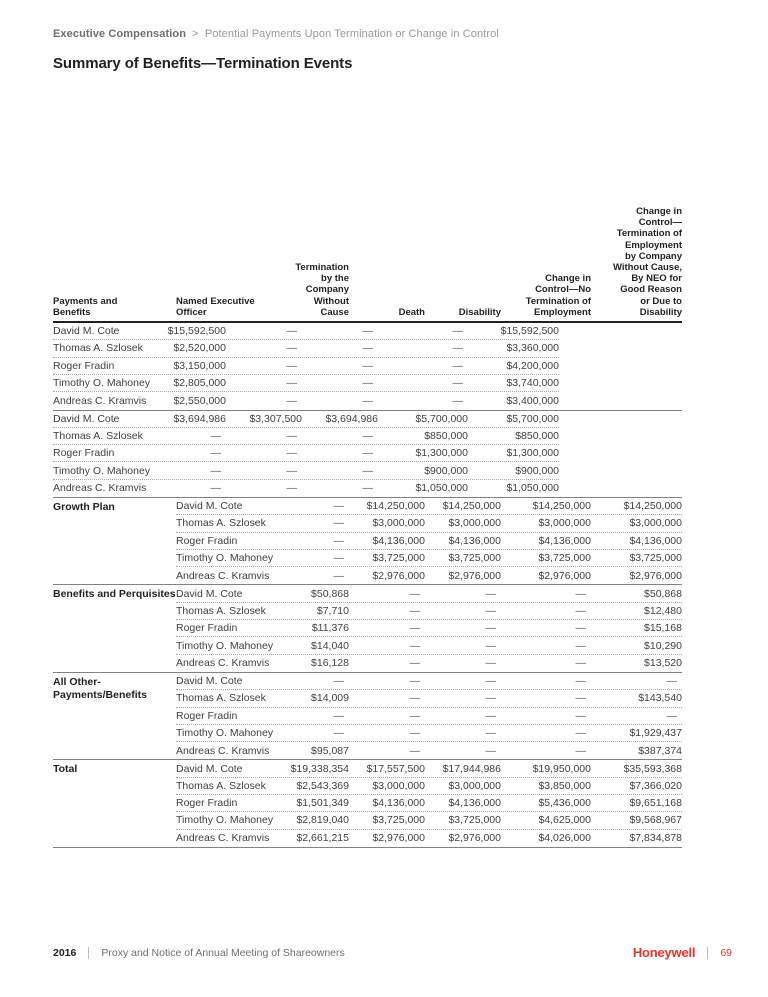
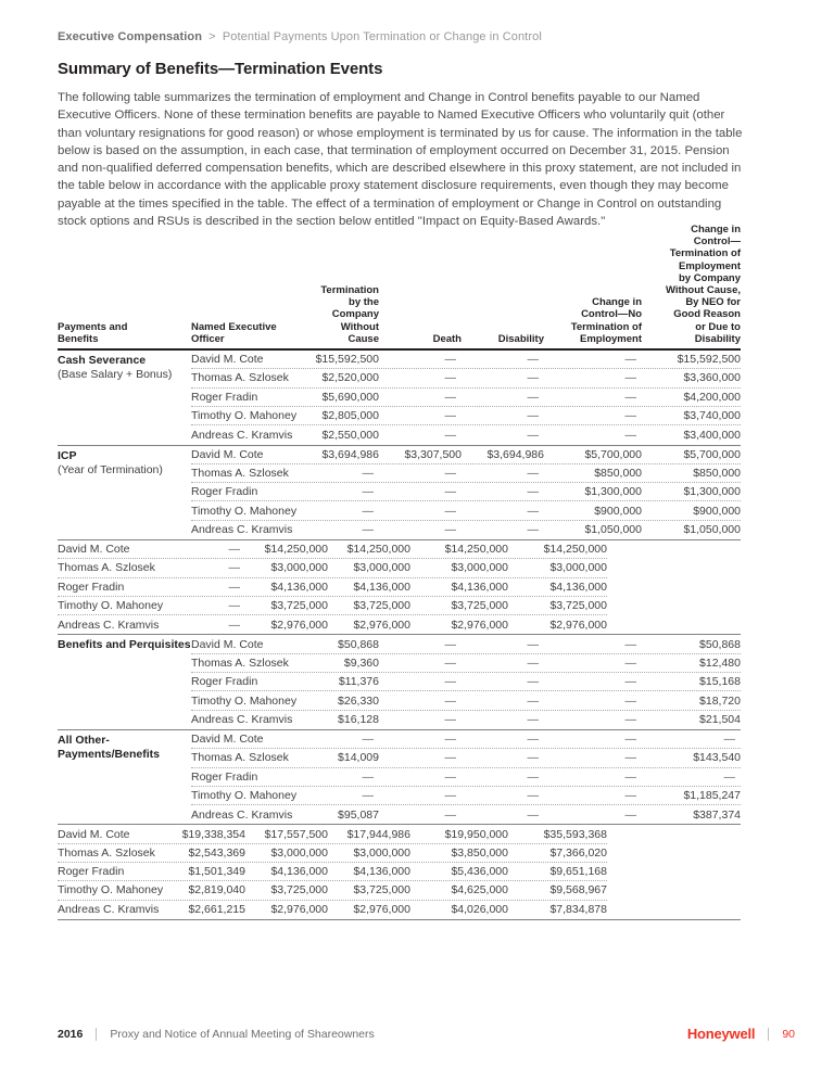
  Executive Compensation > Potential Payments Upon Termination or Change in Control
  Summary of Benefits—Termination Events
+ The following table summarizes the termination of employment and Change in Control benefits payable to our Named Executive Officers. None of these termination benefits are payable to Named Executive Officers who voluntarily quit (other than voluntary resignations for good reason) or whose employment is terminated by us for cause. The information in the table below is based on the assumption, in each case, that termination of employment occurred on December 31, 2015. Pension and non-qualified deferred compensation benefits, which are described elsewhere in this proxy statement, are not included in the table below in accordance with the applicable proxy statement disclosure requirements, even though they may become payable at the times specified in the table. The effect of a termination of employment or Change in Control on outstanding stock options and RSUs is described in the section below entitled "Impact on Equity-Based Awards."
  Payments and
  Benefits
  Named Executive
  Officer
  Termination
  by the
  Company
  Without
  Cause
  Death
  Disability
  Change in
  Control—No
  Termination of
  Employment
  Change in
  Control—
  Termination of
  Employment
  by Company
  Without Cause,
  By NEO for
  Good Reason
  or Due to
  Disability
+ Cash Severance
+ (Base Salary + Bonus)
  David M. Cote
  $15,592,500
  —
  —
  —
  $15,592,500
  Thomas A. Szlosek
  $2,520,000
  —
  —
  —
  $3,360,000
  Roger Fradin
- $3,150,000
+ $5,690,000
  —
  —
  —
  $4,200,000
  Timothy O. Mahoney
  $2,805,000
  —
  —
  —
  $3,740,000
  Andreas C. Kramvis
  $2,550,000
  —
  —
  —
  $3,400,000
+ ICP
+ (Year of Termination)
  David M. Cote
  $3,694,986
  $3,307,500
  $3,694,986
  $5,700,000
  $5,700,000
  Thomas A. Szlosek
  —
  —
  —
  $850,000
  $850,000
  Roger Fradin
  —
  —
  —
  $1,300,000
  $1,300,000
  Timothy O. Mahoney
  —
  —
  —
  $900,000
  $900,000
  Andreas C. Kramvis
  —
  —
  —
  $1,050,000
  $1,050,000
- Growth Plan
  David M. Cote
  —
  $14,250,000
  $14,250,000
  $14,250,000
  $14,250,000
  Thomas A. Szlosek
  —
  $3,000,000
  $3,000,000
  $3,000,000
  $3,000,000
  Roger Fradin
  —
  $4,136,000
  $4,136,000
  $4,136,000
  $4,136,000
  Timothy O. Mahoney
  —
  $3,725,000
  $3,725,000
  $3,725,000
  $3,725,000
  Andreas C. Kramvis
  —
  $2,976,000
  $2,976,000
  $2,976,000
  $2,976,000
  Benefits and Perquisites
  David M. Cote
  $50,868
  —
  —
  —
  $50,868
  Thomas A. Szlosek
- $7,710
+ $9,360
  —
  —
  —
  $12,480
  Roger Fradin
  $11,376
  —
  —
  —
  $15,168
  Timothy O. Mahoney
- $14,040
+ $26,330
  —
  —
  —
- $10,290
+ $18,720
  Andreas C. Kramvis
  $16,128
  —
  —
  —
- $13,520
+ $21,504
  All Other-
  Payments/Benefits
  David M. Cote
  —
  —
  —
  —
  —
  Thomas A. Szlosek
  $14,009
  —
  —
  —
  $143,540
  Roger Fradin
  —
  —
  —
  —
  —
  Timothy O. Mahoney
  —
  —
  —
  —
- $1,929,437
+ $1,185,247
  Andreas C. Kramvis
  $95,087
  —
  —
  —
  $387,374
- Total
  David M. Cote
  $19,338,354
  $17,557,500
  $17,944,986
  $19,950,000
  $35,593,368
  Thomas A. Szlosek
  $2,543,369
  $3,000,000
  $3,000,000
  $3,850,000
  $7,366,020
  Roger Fradin
  $1,501,349
  $4,136,000
  $4,136,000
  $5,436,000
  $9,651,168
  Timothy O. Mahoney
  $2,819,040
  $3,725,000
  $3,725,000
  $4,625,000
  $9,568,967
  Andreas C. Kramvis
  $2,661,215
  $2,976,000
  $2,976,000
  $4,026,000
  $7,834,878
  2016
  Proxy and Notice of Annual Meeting of Shareowners
  Honeywell
- 69
+ 90
